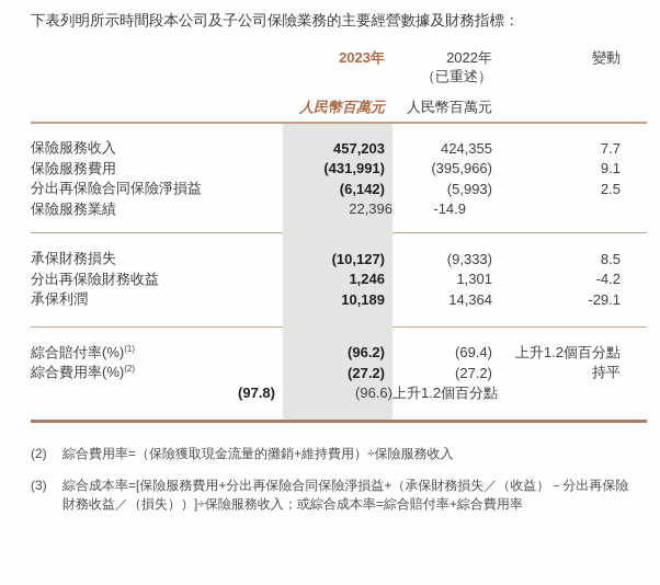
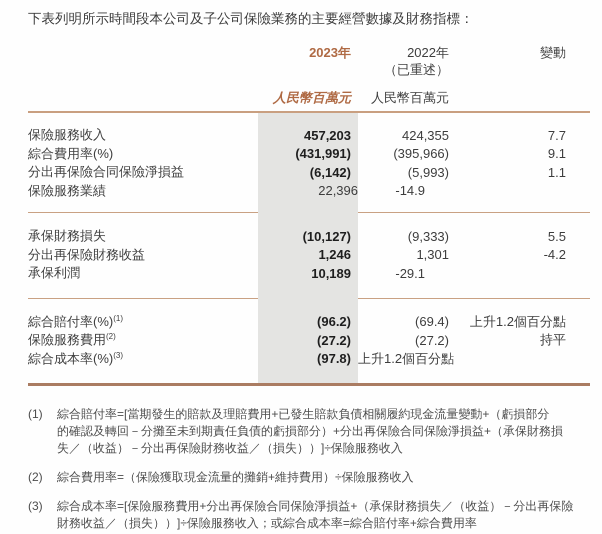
  下表列明所示時間段本公司及子公司保險業務的主要經營數據及財務指標：
  2023年
  人民幣百萬元
  2022年
  （已重述）
  人民幣百萬元
  變動
  保險服務收入
  457,203
  424,355
  7.7
- 保險服務費用
+ 綜合費用率(%)
  (431,991)
  (395,966)
  9.1
  分出再保險合同保險淨損益
  (6,142)
  (5,993)
- 2.5
+ 1.1
  保險服務業績
  22,396
  -14.9
  承保財務損失
  (10,127)
  (9,333)
- 8.5
+ 5.5
  分出再保險財務收益
  1,246
  1,301
  -4.2
  承保利潤
  10,189
- 14,364
  -29.1
  綜合賠付率(%)(1)
  (96.2)
  (69.4)
  上升1.2個百分點
- 綜合費用率(%)(2)
+ 保險服務費用(2)
  (27.2)
  (27.2)
  持平
+ 綜合成本率(%)(3)
  (97.8)
- (96.6)
  上升1.2個百分點
+ (1)
+ 綜合賠付率=[當期發生的賠款及理賠費用+已發生賠款負債相關履約現金流量變動+（虧損部分
+ 的確認及轉回－分攤至未到期責任負債的虧損部分）+分出再保險合同保險淨損益+（承保財務損
+ 失／（收益）－分出再保險財務收益／（損失））]÷保險服務收入
  (2)
  綜合費用率=（保險獲取現金流量的攤銷+維持費用）÷保險服務收入
  (3)
  綜合成本率=[保險服務費用+分出再保險合同保險淨損益+（承保財務損失／（收益）－分出再保險
  財務收益／（損失））]÷保險服務收入；或綜合成本率=綜合賠付率+綜合費用率
